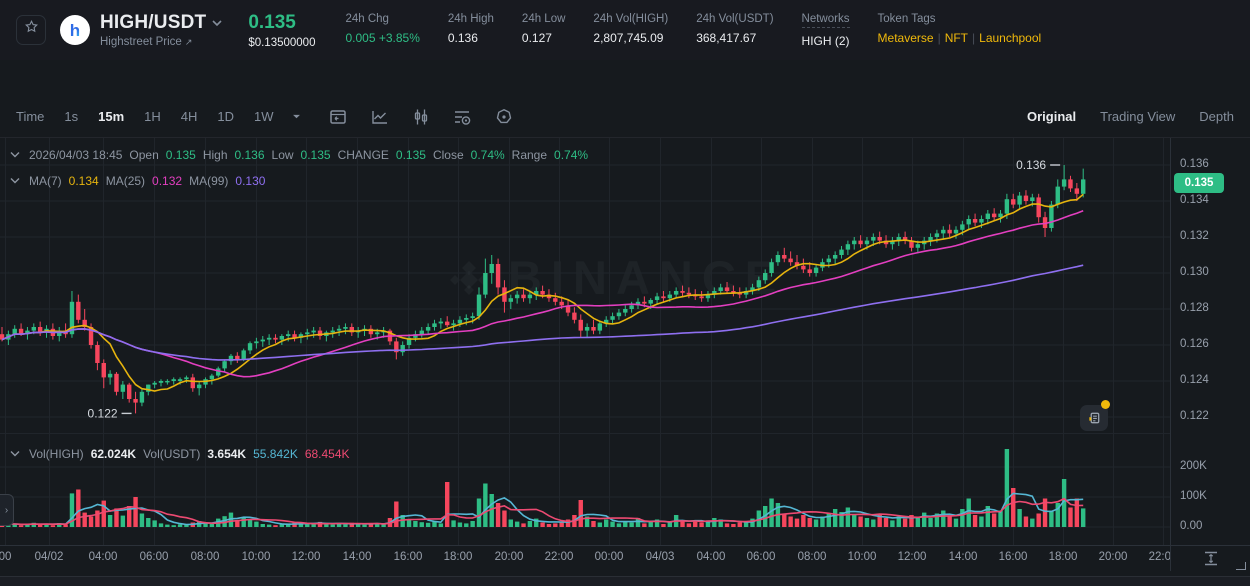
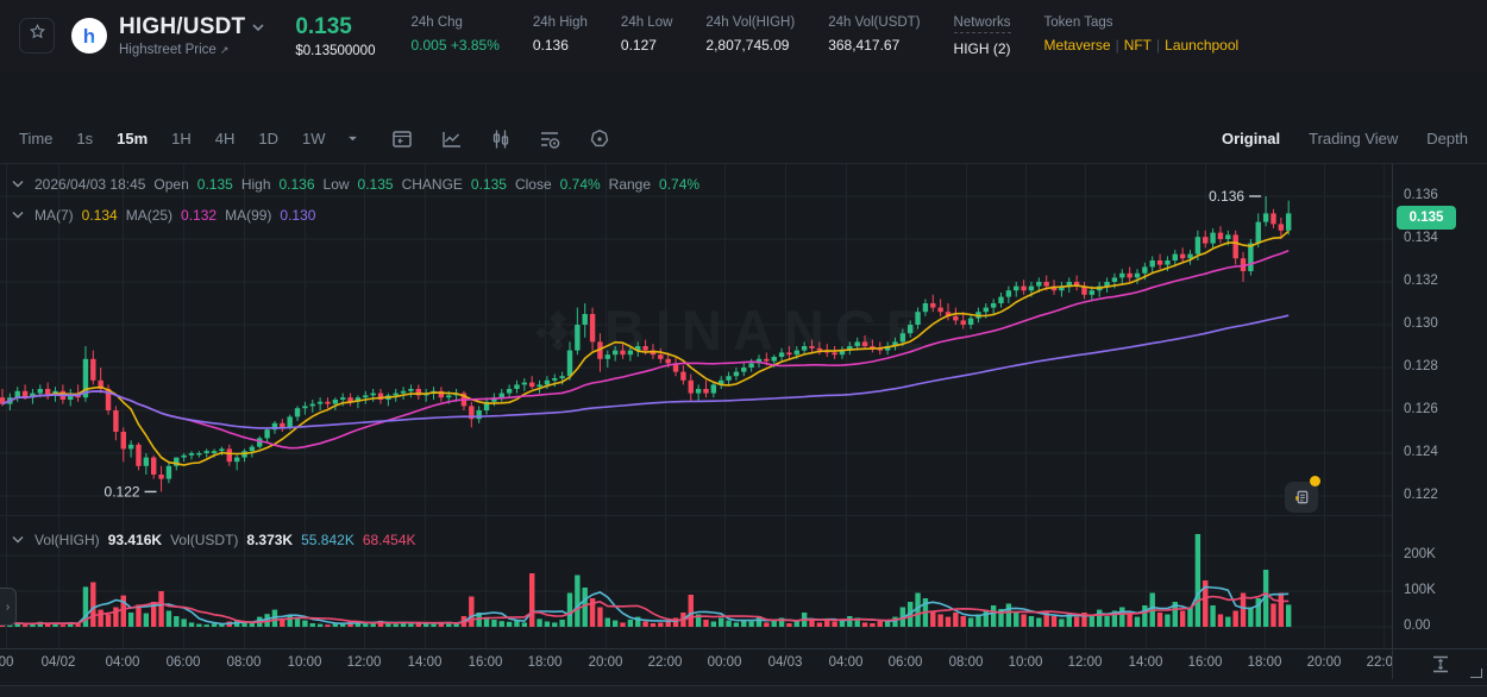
  h
  HIGH/USDT
  Highstreet Price ↗
  0.135
  $0.13500000
  24h Chg
  0.005 +3.85%
  24h High
  0.136
  24h Low
  0.127
  24h Vol(HIGH)
  2,807,745.09
  24h Vol(USDT)
  368,417.67
  Networks
  HIGH (2)
  Token Tags
  Metaverse | NFT | Launchpool
  Time
  1s
  15m
  1H
  4H
  1D
  1W
  Original
  Trading View
  Depth
  BINANC
  0.136
  0.122
  2026/04/03 18:45
  Open
  0.135
  High
  0.136
  Low
  0.135
  CHANGE
  0.135
  Close
  0.74%
  Range
  0.74%
  MA(7)
  0.134
  MA(25)
  0.132
  MA(99)
  0.130
  Vol(HIGH)
- 62.024K
+ 93.416K
  Vol(USDT)
- 3.654K
+ 8.373K
  55.842K
  68.454K
  0.136
  0.134
  0.132
  0.130
  0.128
  0.126
  0.124
  0.122
  200K
  100K
  0.00
  0.135
  00
  04/02
  04:00
  06:00
  08:00
  10:00
  12:00
  14:00
  16:00
  18:00
  20:00
  22:00
  00:00
  04/03
  04:00
  06:00
  08:00
  10:00
  12:00
  14:00
  16:00
  18:00
  20:00
  22:0
  ›
